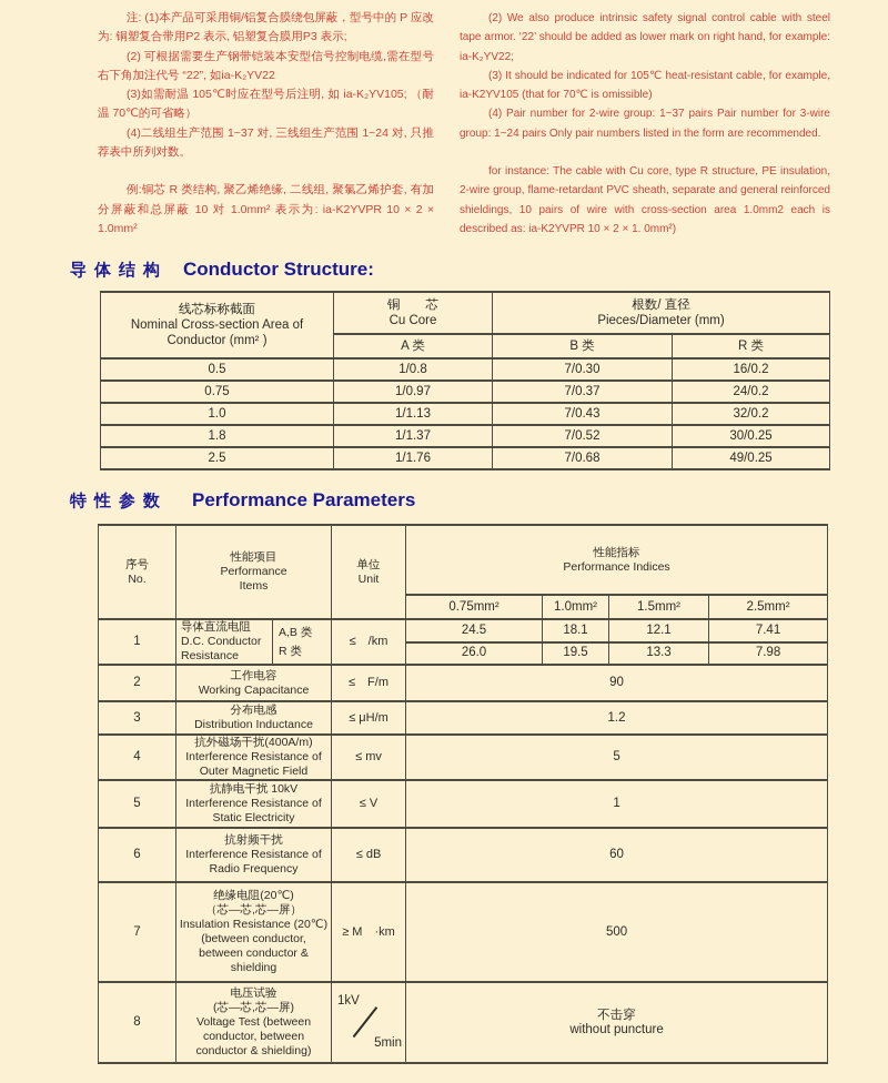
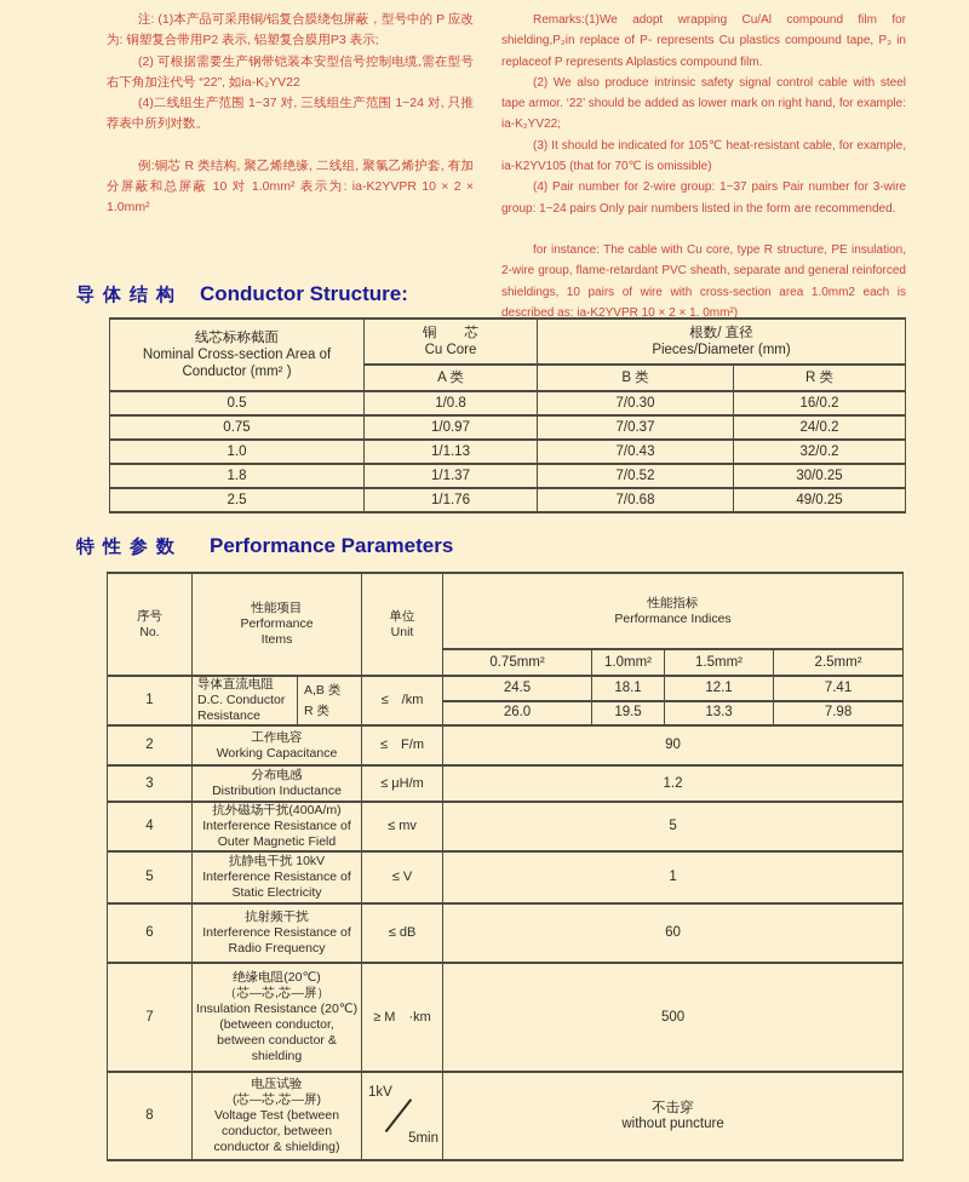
  注: (1)本产品可采用铜/铝复合膜绕包屏蔽，型号中的 P 应改为: 铜塑复合带用P2 表示, 铝塑复合膜用P3 表示;
  (2) 可根据需要生产钢带铠装本安型信号控制电缆,需在型号右下角加注代号 “22”, 如ia-K₂YV22
- (3)如需耐温 105℃时应在型号后注明, 如 ia-K₂YV105; （耐温 70℃的可省略）
  (4)二线组生产范围 1~37 对, 三线组生产范围 1~24 对, 只推荐表中所列对数。
  例:铜芯 R 类结构, 聚乙烯绝缘, 二线组, 聚氯乙烯护套, 有加分屏蔽和总屏蔽 10 对 1.0mm² 表示为: ia-K2YVPR 10 × 2 × 1.0mm²
+ Remarks:(1)We adopt wrapping Cu/Al compound film for shielding,P₂in replace of P- represents Cu plastics compound tape, P₃ in replaceof P represents Alplastics compound film.
  (2) We also produce intrinsic safety signal control cable with steel tape armor. ‘22’ should be added as lower mark on right hand, for example: ia-K₂YV22;
  (3) It should be indicated for 105℃ heat-resistant cable, for example, ia-K2YV105 (that for 70℃ is omissible)
  (4) Pair number for 2-wire group: 1~37 pairs Pair number for 3-wire group: 1~24 pairs Only pair numbers listed in the form are recommended.
  for instance: The cable with Cu core, type R structure, PE insulation, 2-wire group, flame-retardant PVC sheath, separate and general reinforced shieldings, 10 pairs of wire with cross-section area 1.0mm2 each is described as: ia-K2YVPR 10 × 2 × 1. 0mm²)
  导体结构
  Conductor Structure:
  线芯标称截面 Nominal Cross-section Area of Conductor (mm² )	铜 芯 Cu Core	根数/ 直径 Pieces/Diameter (mm)
  A 类	B 类	R 类
  0.5	1/0.8	7/0.30	16/0.2
  0.75	1/0.97	7/0.37	24/0.2
  1.0	1/1.13	7/0.43	32/0.2
  1.8	1/1.37	7/0.52	30/0.25
  2.5	1/1.76	7/0.68	49/0.25
  特性参数
  Performance Parameters
  序号 No.	性能项目 Performance Items	单位 Unit	性能指标 Performance Indices
  0.75mm²	1.0mm²	1.5mm²	2.5mm²
  1	导体直流电阻 D.C. Conductor Resistance	A,B 类 R 类	≤ /km	24.5	18.1	12.1	7.41
  26.0	19.5	13.3	7.98
  2	工作电容 Working Capacitance	≤ F/m	90
  3	分布电感 Distribution Inductance	≤ μH/m	1.2
  4	抗外磁场干扰(400A/m) Interference Resistance of Outer Magnetic Field	≤ mv	5
  5	抗静电干扰 10kV Interference Resistance of Static Electricity	≤ V	1
  6	抗射频干扰 Interference Resistance of Radio Frequency	≤ dB	60
  7	绝缘电阻(20℃) （芯—芯,芯—屏） Insulation Resistance (20℃) (between conductor, between conductor & shielding	≥ M ·km	500
  8	电压试验 (芯—芯,芯—屏) Voltage Test (between conductor, between conductor & shielding)	1kV 5min	不击穿 without puncture
